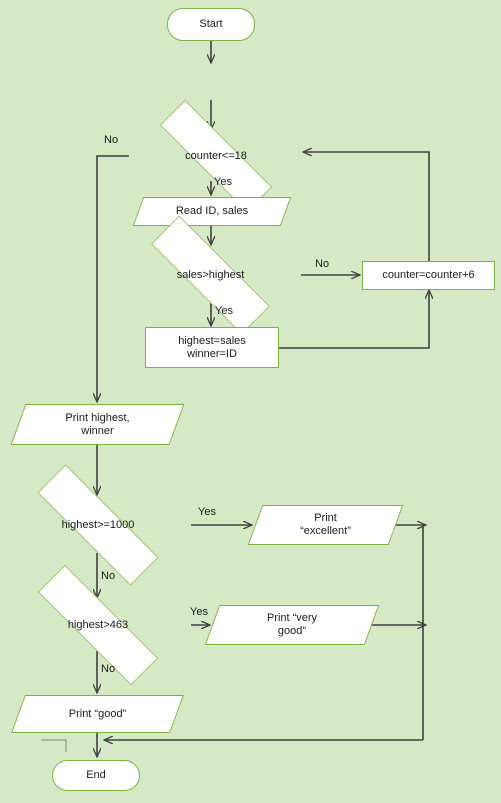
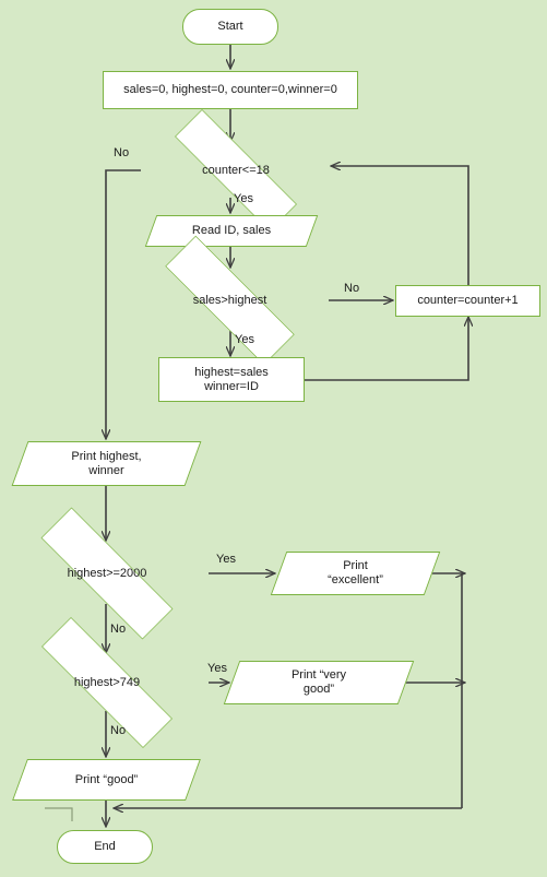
  Start
+ sales=0, highest=0, counter=0,winner=0
  counter<=18
  Read ID, sales
  sales>highest
  highest=sales
  winner=ID
- counter=counter+6
+ counter=counter+1
  Print highest,
  winner
- highest>=1000
+ highest>=2000
  Print
  “excellent”
- highest>463
+ highest>749
  Print “very
  good”
  Print “good”
  End
  No
  Yes
  No
  Yes
  Yes
  No
  Yes
  No
